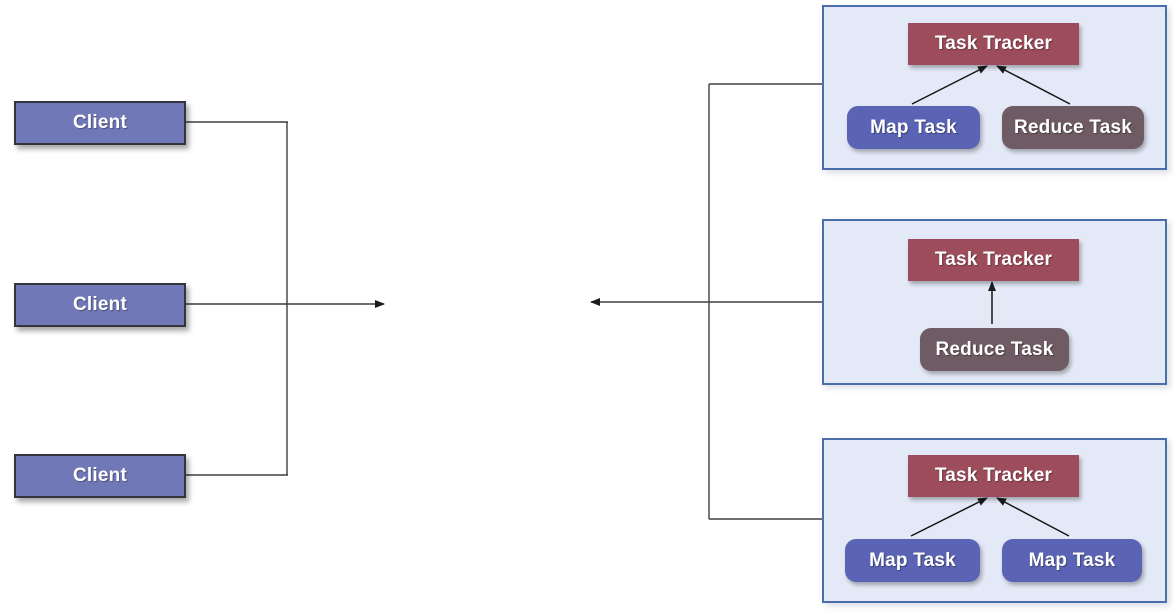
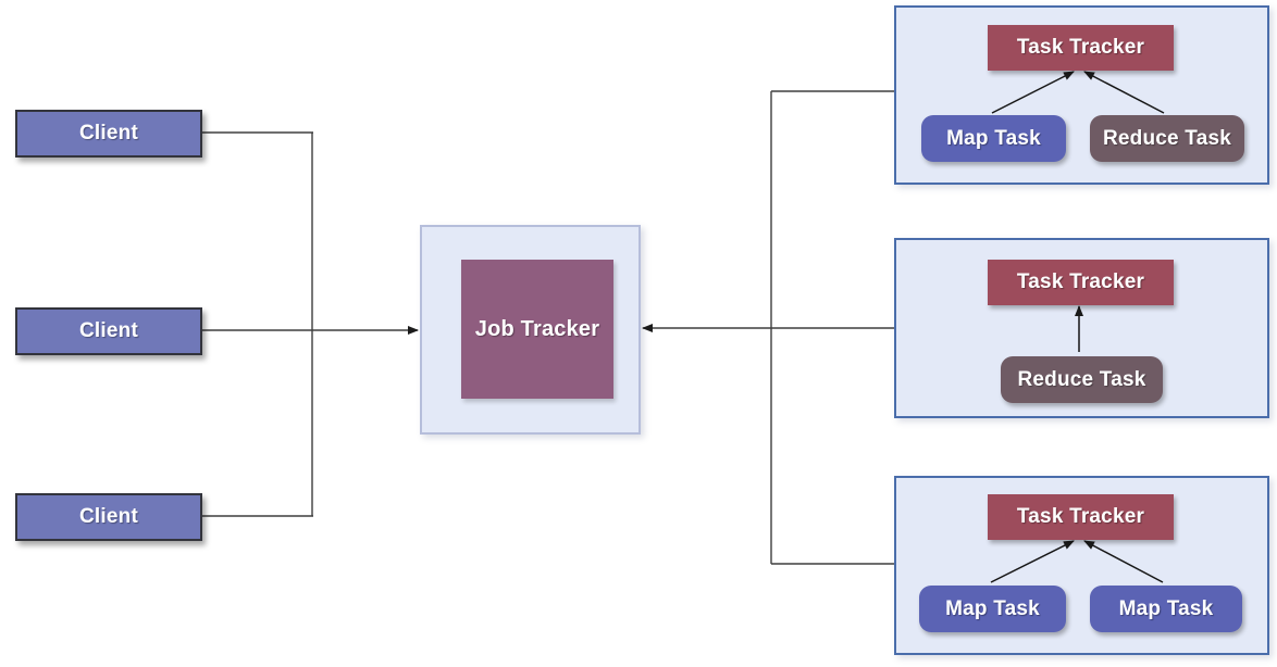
  Client
  Client
  Client
+ Job Tracker
  Task Tracker
  Map Task
  Reduce Task
  Task Tracker
  Reduce Task
  Task Tracker
  Map Task
  Map Task
